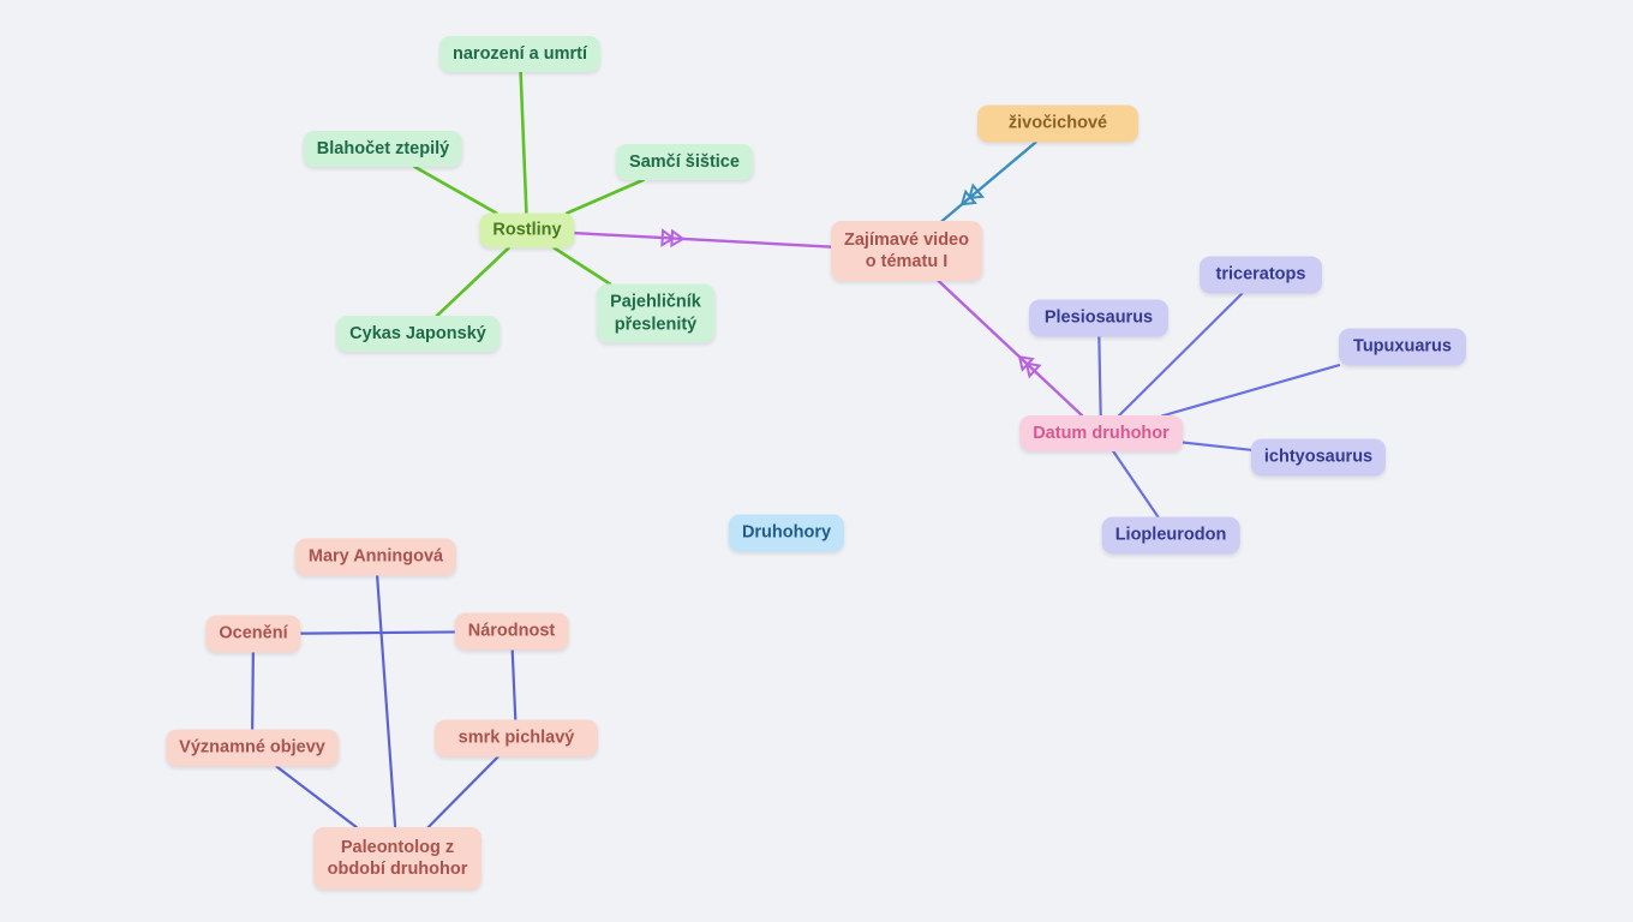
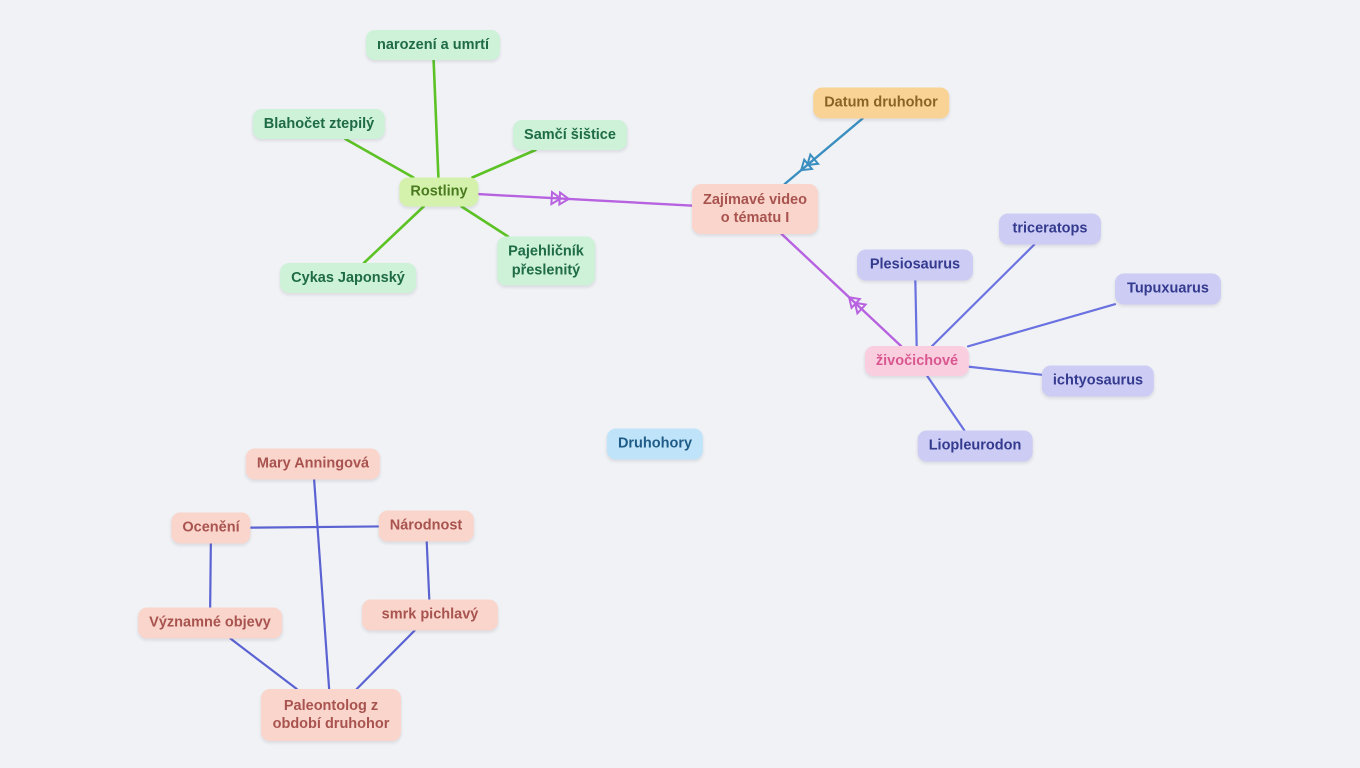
  narození a umrtí
  Blahočet ztepilý
  Samčí šištice
  Rostliny
  Cykas Japonský
  Pajehličník
  přeslenitý
- živočichové
+ Datum druhohor
  Zajímavé video
  o tématu I
  triceratops
  Plesiosaurus
  Tupuxuarus
- Datum druhohor
+ živočichové
  ichtyosaurus
  Liopleurodon
  Druhohory
  Mary Anningová
  Ocenění
  Národnost
  Významné objevy
  smrk pichlavý
  Paleontolog z
  období druhohor
